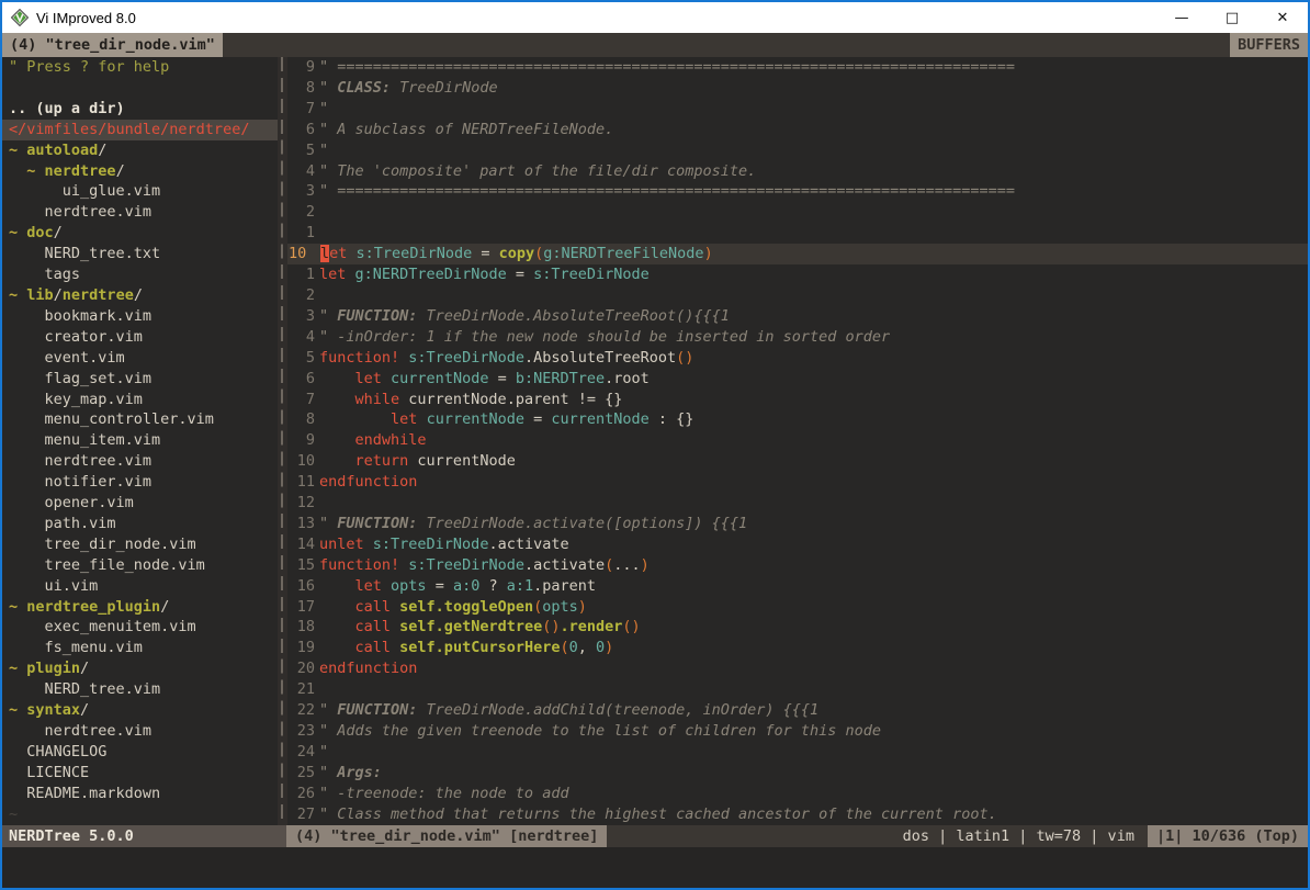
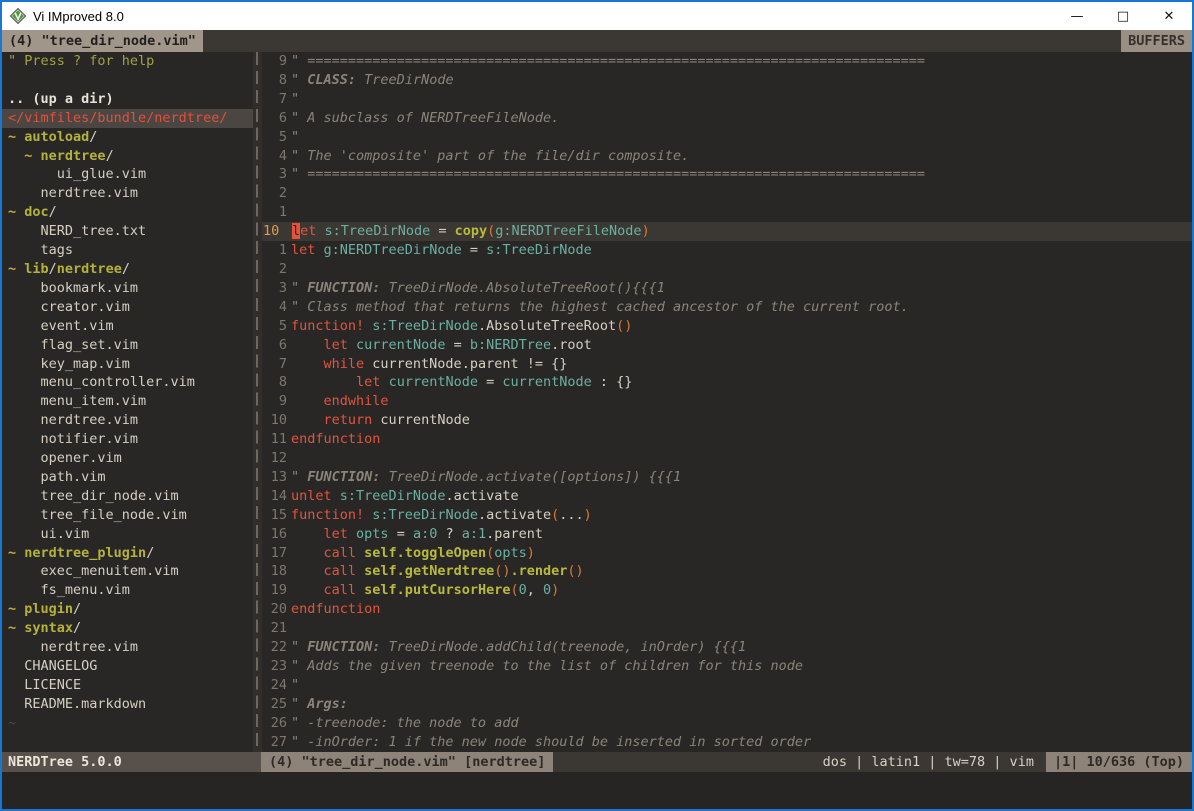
  Vi IMproved 8.0
  —
  □
  ✕
  (4) "tree_dir_node.vim"
  BUFFERS
  " Press ? for help
  .. (up a dir)
  </vimfiles/bundle/nerdtree/
  ~ autoload/
  ~ nerdtree/
  ui_glue.vim
  nerdtree.vim
  ~ doc/
  NERD_tree.txt
  tags
  ~ lib/nerdtree/
  bookmark.vim
  creator.vim
  event.vim
  flag_set.vim
  key_map.vim
  menu_controller.vim
  menu_item.vim
  nerdtree.vim
  notifier.vim
  opener.vim
  path.vim
  tree_dir_node.vim
  tree_file_node.vim
  ui.vim
  ~ nerdtree_plugin/
  exec_menuitem.vim
  fs_menu.vim
  ~ plugin/
- NERD_tree.vim
  ~ syntax/
  nerdtree.vim
  CHANGELOG
  LICENCE
  README.markdown
  ~
  9
  " ============================================================================
  8
  " CLASS: TreeDirNode
  7
  "
  6
  " A subclass of NERDTreeFileNode.
  5
  "
  4
  " The 'composite' part of the file/dir composite.
  3
  " ============================================================================
  2
  1
  10
  let s:TreeDirNode = copy(g:NERDTreeFileNode)
  1
  let g:NERDTreeDirNode = s:TreeDirNode
  2
  3
  " FUNCTION: TreeDirNode.AbsoluteTreeRoot(){{{1
  4
- " -inOrder: 1 if the new node should be inserted in sorted order
+ " Class method that returns the highest cached ancestor of the current root.
  5
  function! s:TreeDirNode.AbsoluteTreeRoot()
  6
  let currentNode = b:NERDTree.root
  7
  while currentNode.parent != {}
  8
  let currentNode = currentNode : {}
  9
  endwhile
  10
  return currentNode
  11
  endfunction
  12
  13
  " FUNCTION: TreeDirNode.activate([options]) {{{1
  14
  unlet s:TreeDirNode.activate
  15
  function! s:TreeDirNode.activate(...)
  16
  let opts = a:0 ? a:1.parent
  17
  call self.toggleOpen(opts)
  18
  call self.getNerdtree().render()
  19
  call self.putCursorHere(0, 0)
  20
  endfunction
  21
  22
  " FUNCTION: TreeDirNode.addChild(treenode, inOrder) {{{1
  23
  " Adds the given treenode to the list of children for this node
  24
  "
  25
  " Args:
  26
  " -treenode: the node to add
  27
- " Class method that returns the highest cached ancestor of the current root.
+ " -inOrder: 1 if the new node should be inserted in sorted order
  NERDTree 5.0.0
  (4) "tree_dir_node.vim" [nerdtree]
  dos | latin1 | tw=78 | vim
  |1| 10/636 (Top)
